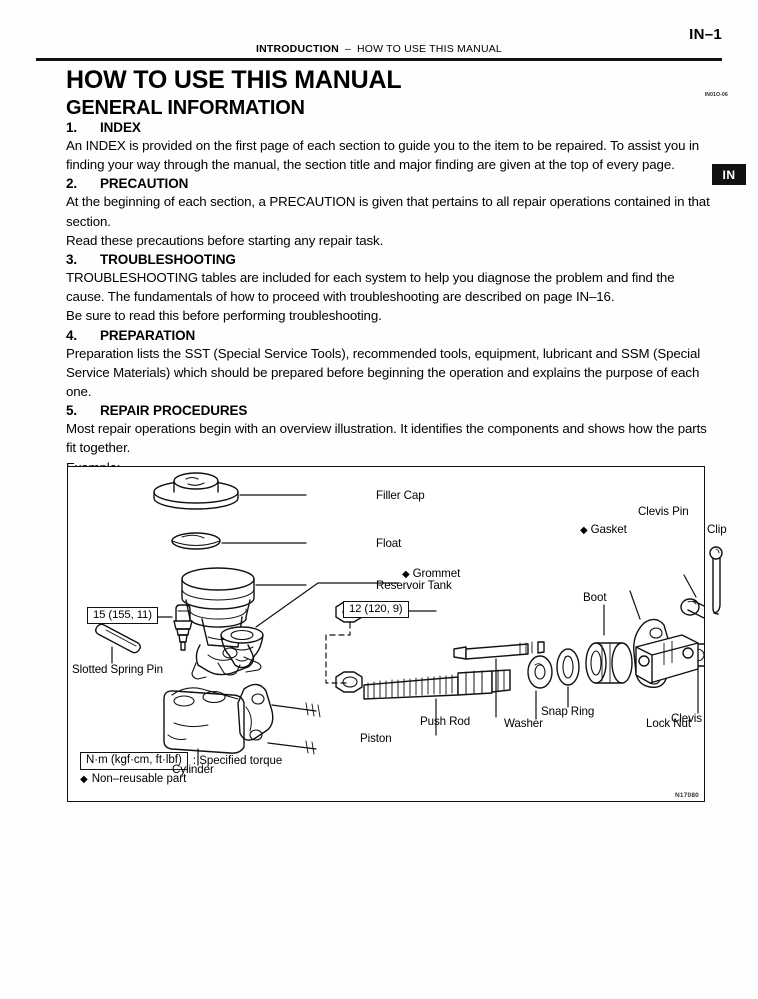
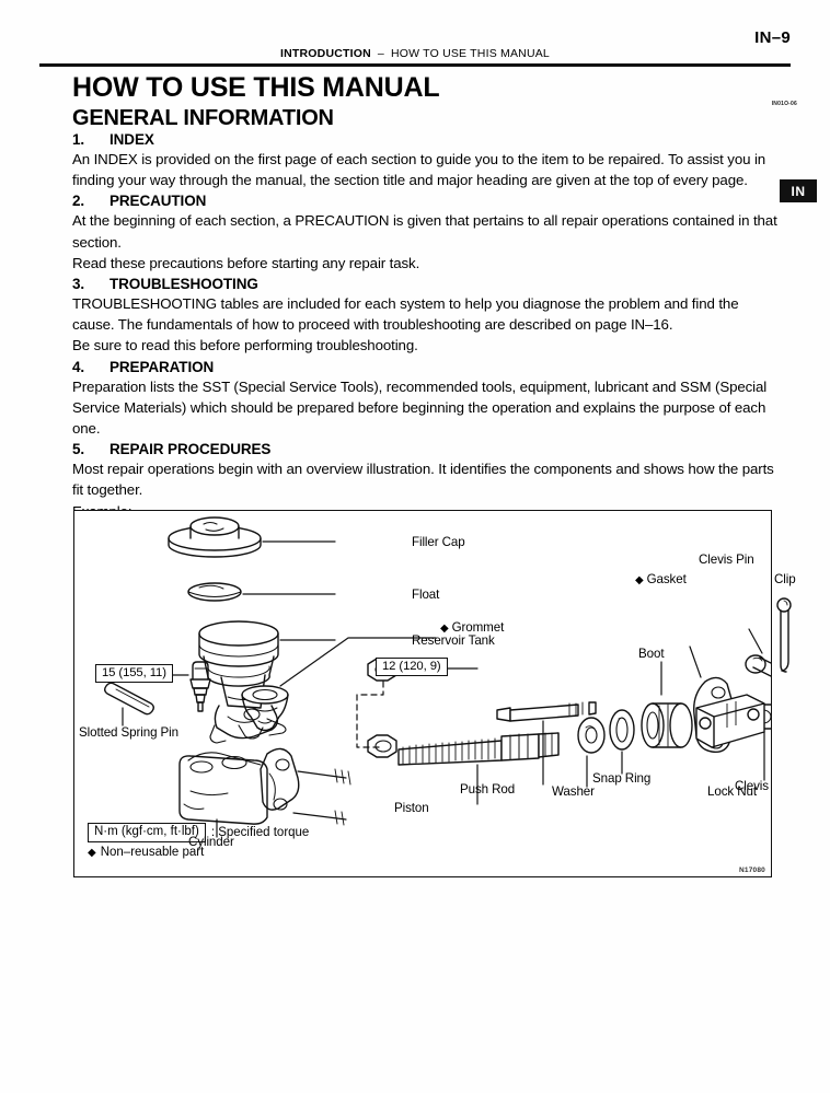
- IN–1
+ IN–9
  INTRODUCTION – HOW TO USE THIS MANUAL
  HOW TO USE THIS MANUAL
  GENERAL INFORMATION
  IN
  1.
  INDEX
- An INDEX is provided on the first page of each section to guide you to the item to be repaired. To assist you in finding your way through the manual, the section title and major finding are given at the top of every page.
+ An INDEX is provided on the first page of each section to guide you to the item to be repaired. To assist you in finding your way through the manual, the section title and major heading are given at the top of every page.
  2.
  PRECAUTION
  At the beginning of each section, a PRECAUTION is given that pertains to all repair operations contained in that section.
  Read these precautions before starting any repair task.
  3.
  TROUBLESHOOTING
  TROUBLESHOOTING tables are included for each system to help you diagnose the problem and find the cause. The fundamentals of how to proceed with troubleshooting are described on page IN–16.
  Be sure to read this before performing troubleshooting.
  4.
  PREPARATION
  Preparation lists the SST (Special Service Tools), recommended tools, equipment, lubricant and SSM (Special Service Materials) which should be prepared before beginning the operation and explains the purpose of each one.
  5.
  REPAIR PROCEDURES
  Most repair operations begin with an overview illustration. It identifies the components and shows how the parts fit together.
  Filler Cap
  Float
  Reservoir Tank
  ◆ Grommet
  Slotted Spring Pin
  Cylinder
  Piston
  Push Rod
  Washer
  Snap Ring
  Boot
  ◆ Gasket
  Clevis Pin
  Clip
  Clevis
  Lock Nut
  15 (155, 11)
  12 (120, 9)
  N·m (kgf·cm, ft·lbf)
  : Specified torque
  ◆
  Non–reusable part
